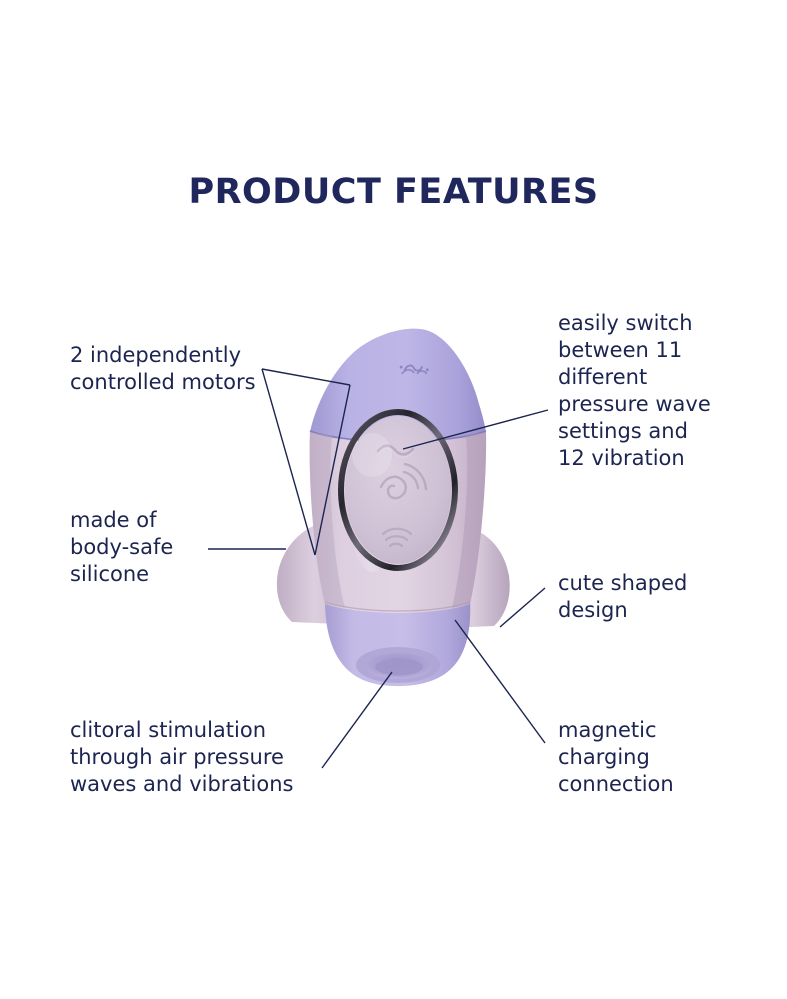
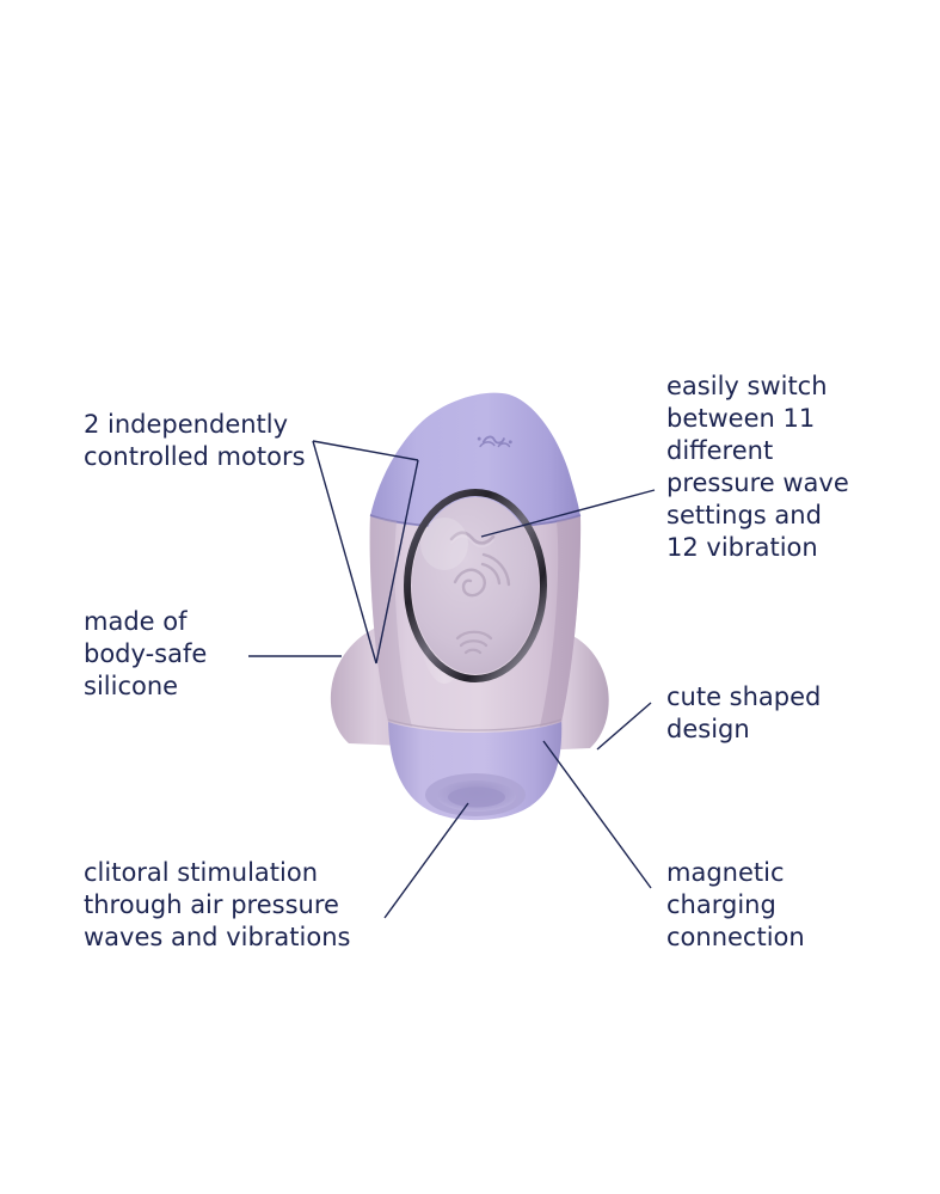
- PRODUCT FEATURES
  2 independently
  controlled motors
  made of
  body-safe
  silicone
  clitoral stimulation
  through air pressure
  waves and vibrations
  easily switch
  between 11
  different
  pressure wave
  settings and
  12 vibration
  cute shaped
  design
  magnetic
  charging
  connection
